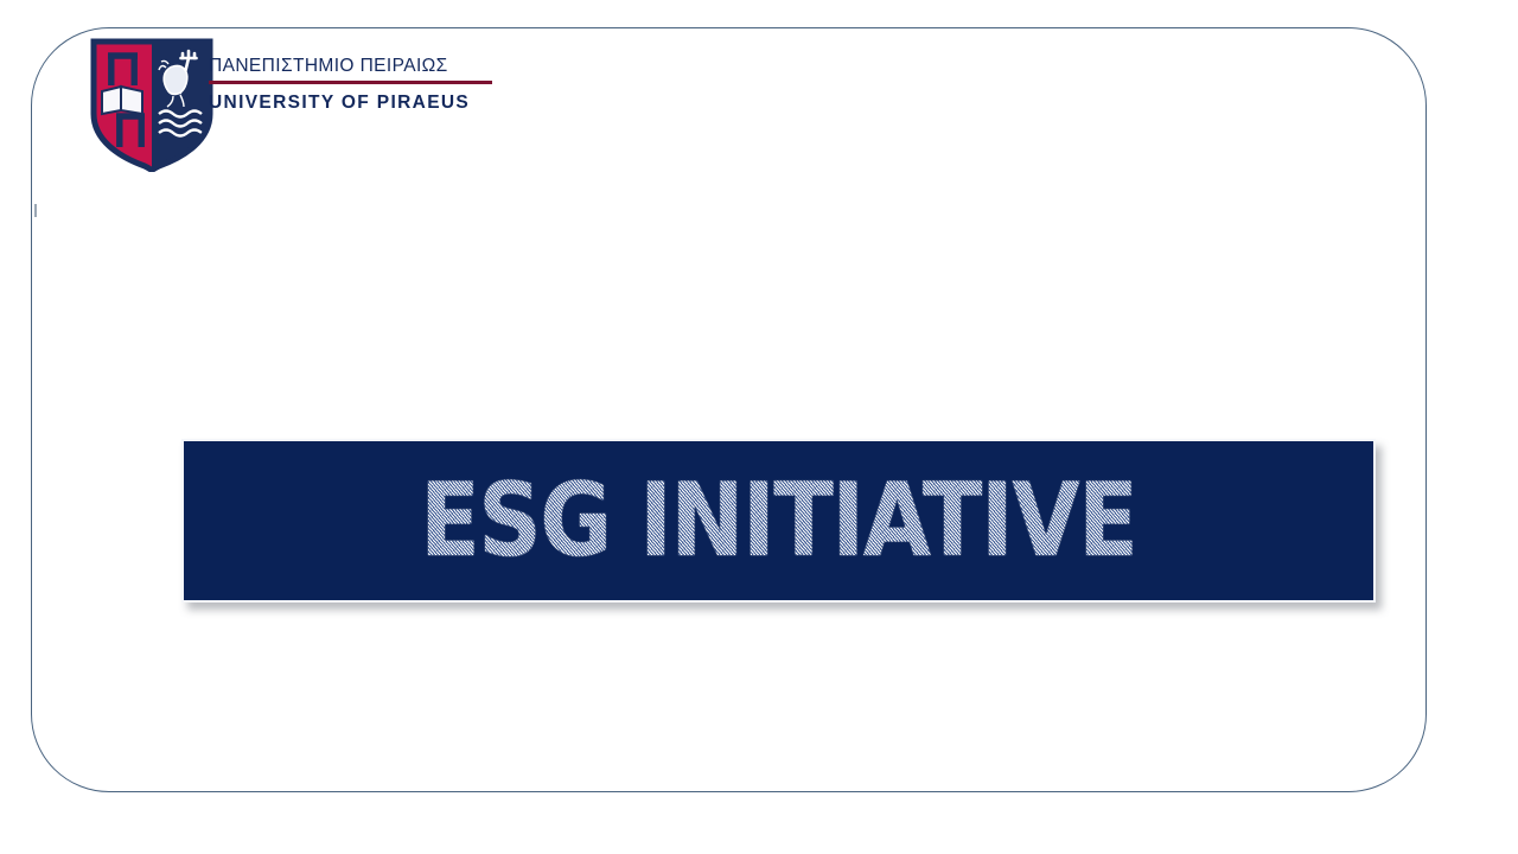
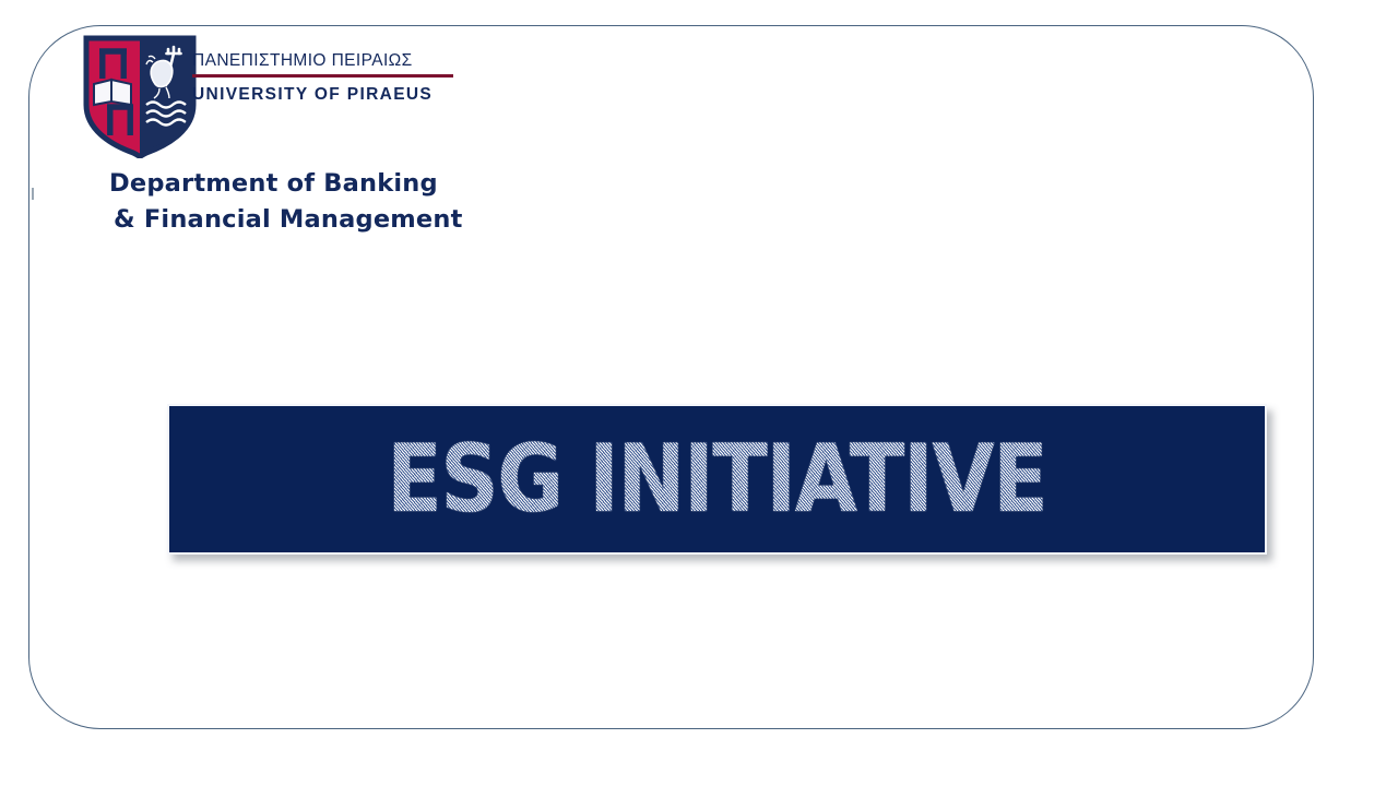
  ΠΑΝΕΠΙΣΤΗΜΙΟ ΠΕΙΡΑΙΩΣ
  UNIVERSITY OF PIRAEUS
+ Department of Banking
+ & Financial Management
  ESG INITIATIVE
